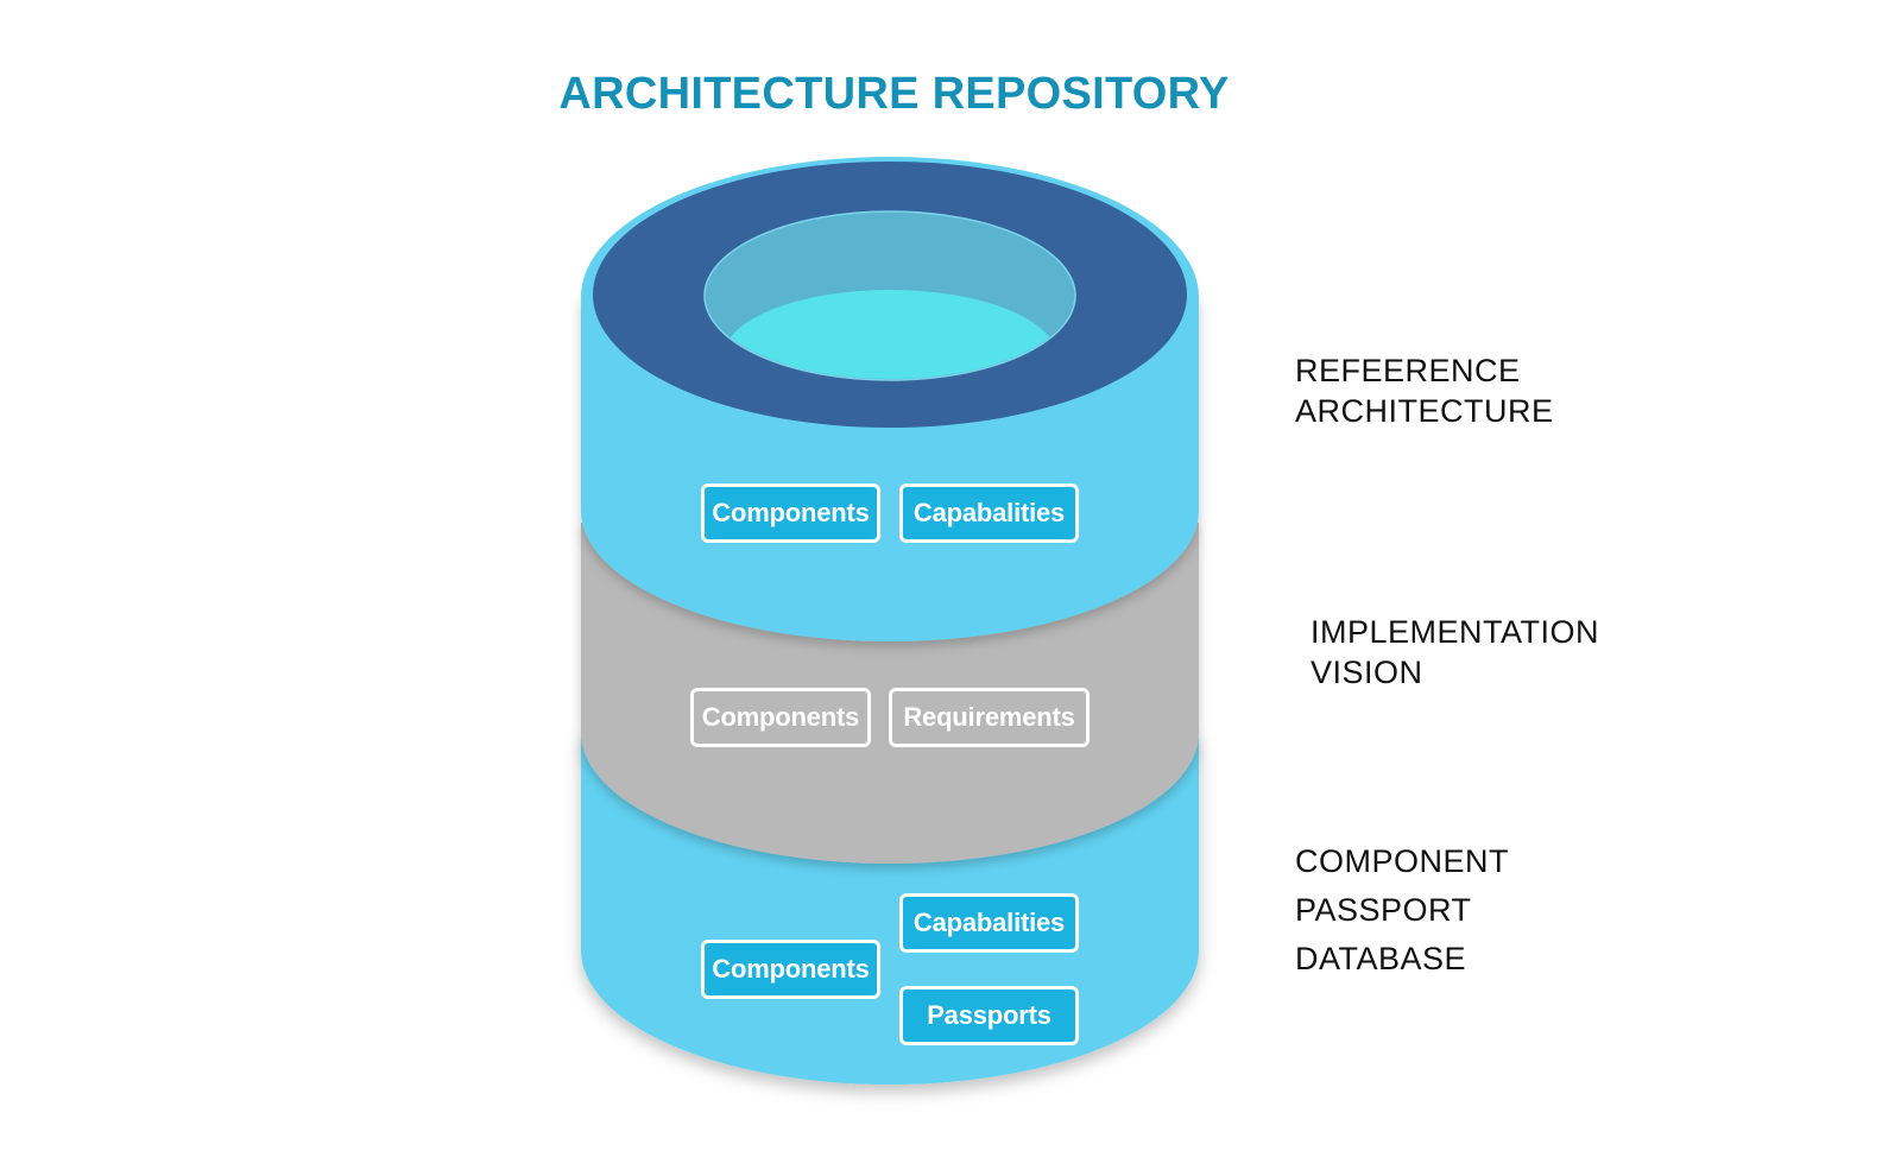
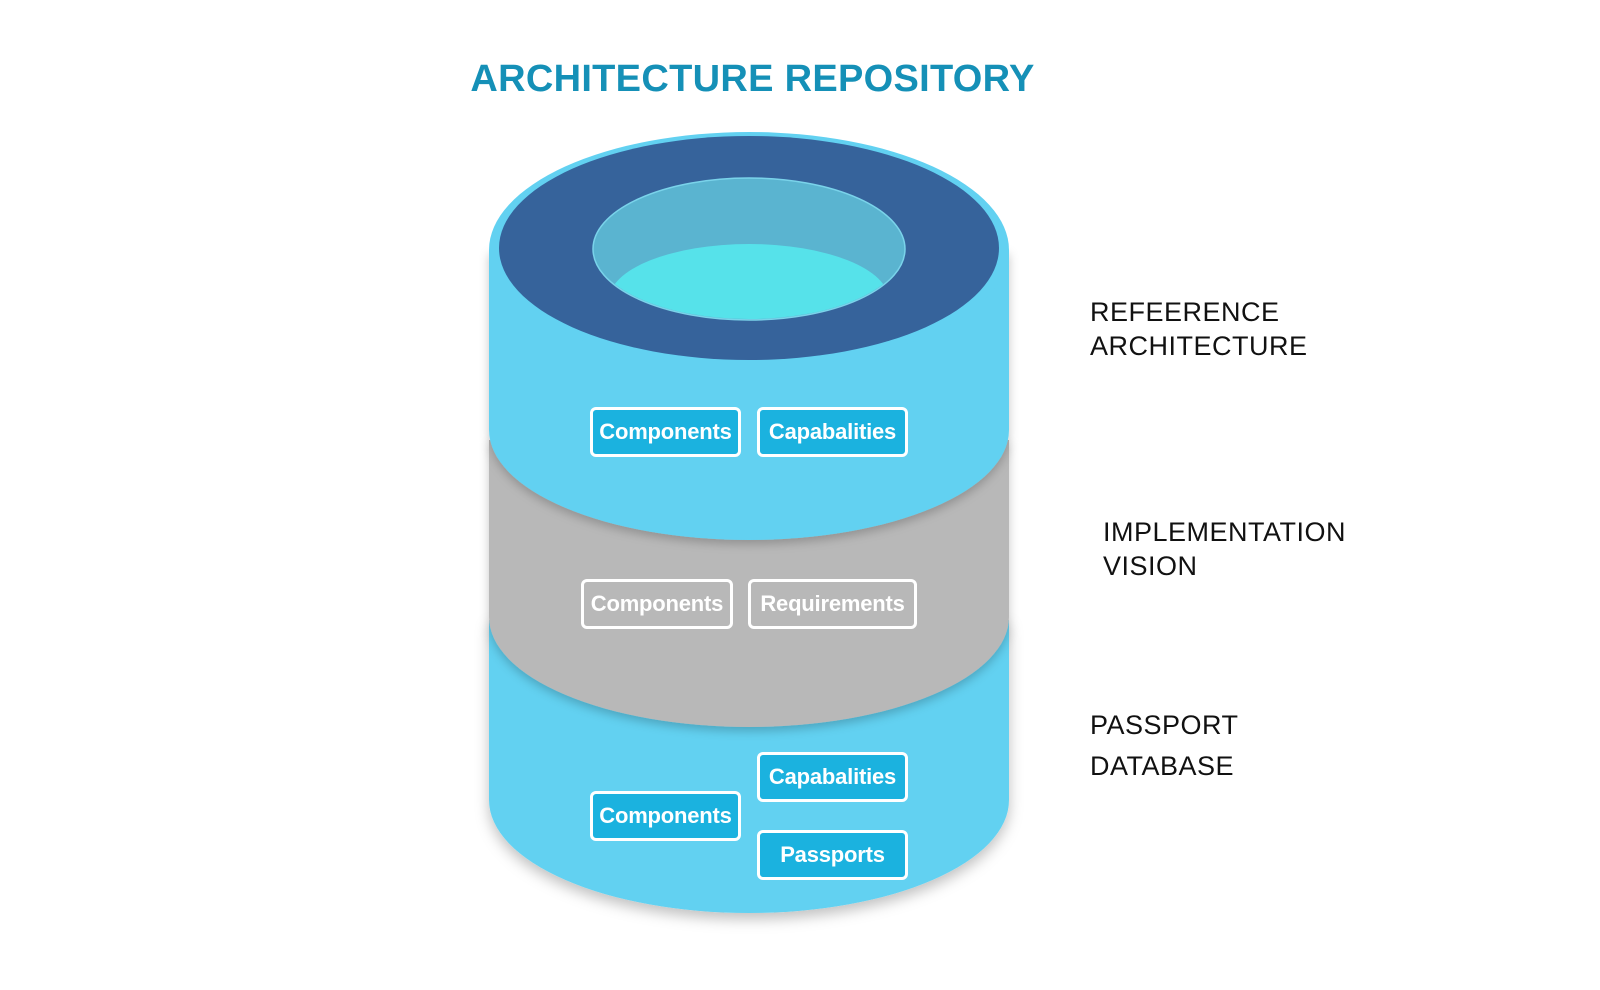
  ARCHITECTURE REPOSITORY
  Components
  Capabalities
  Components
  Requirements
  Components
  Capabalities
  Passports
  REFEERENCE
  ARCHITECTURE
  IMPLEMENTATION
  VISION
- COMPONENT
  PASSPORT
  DATABASE
